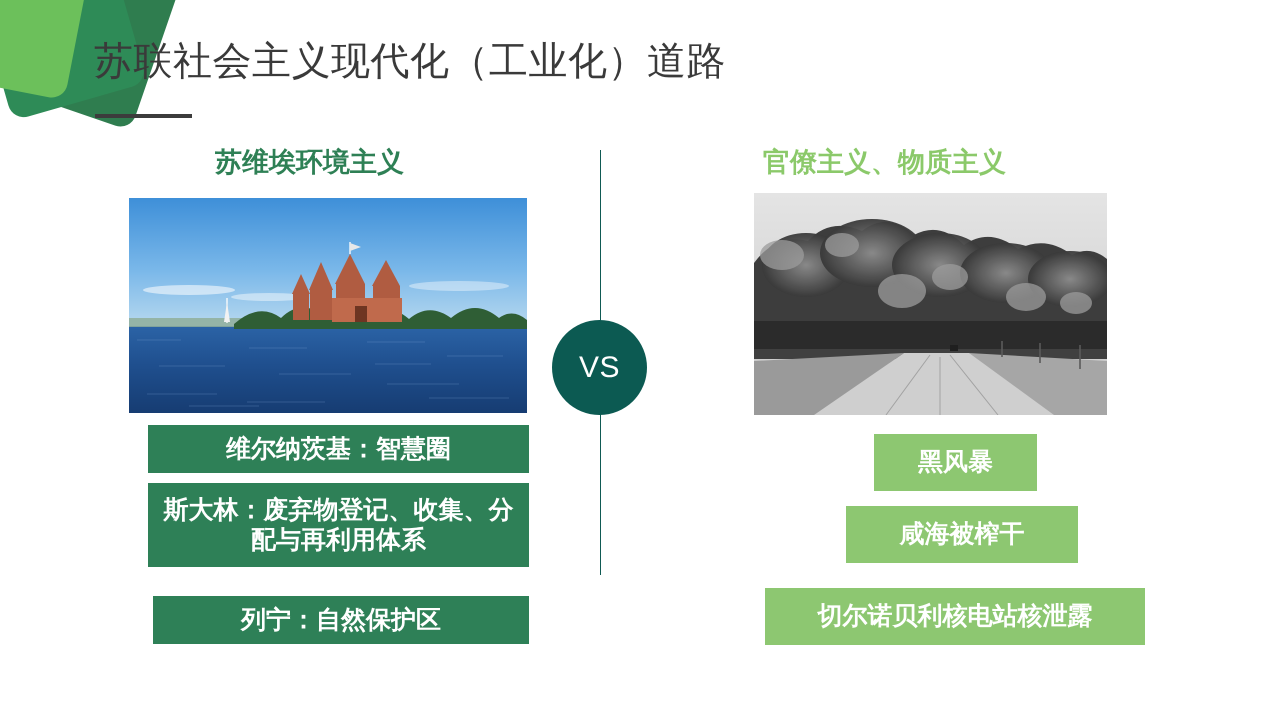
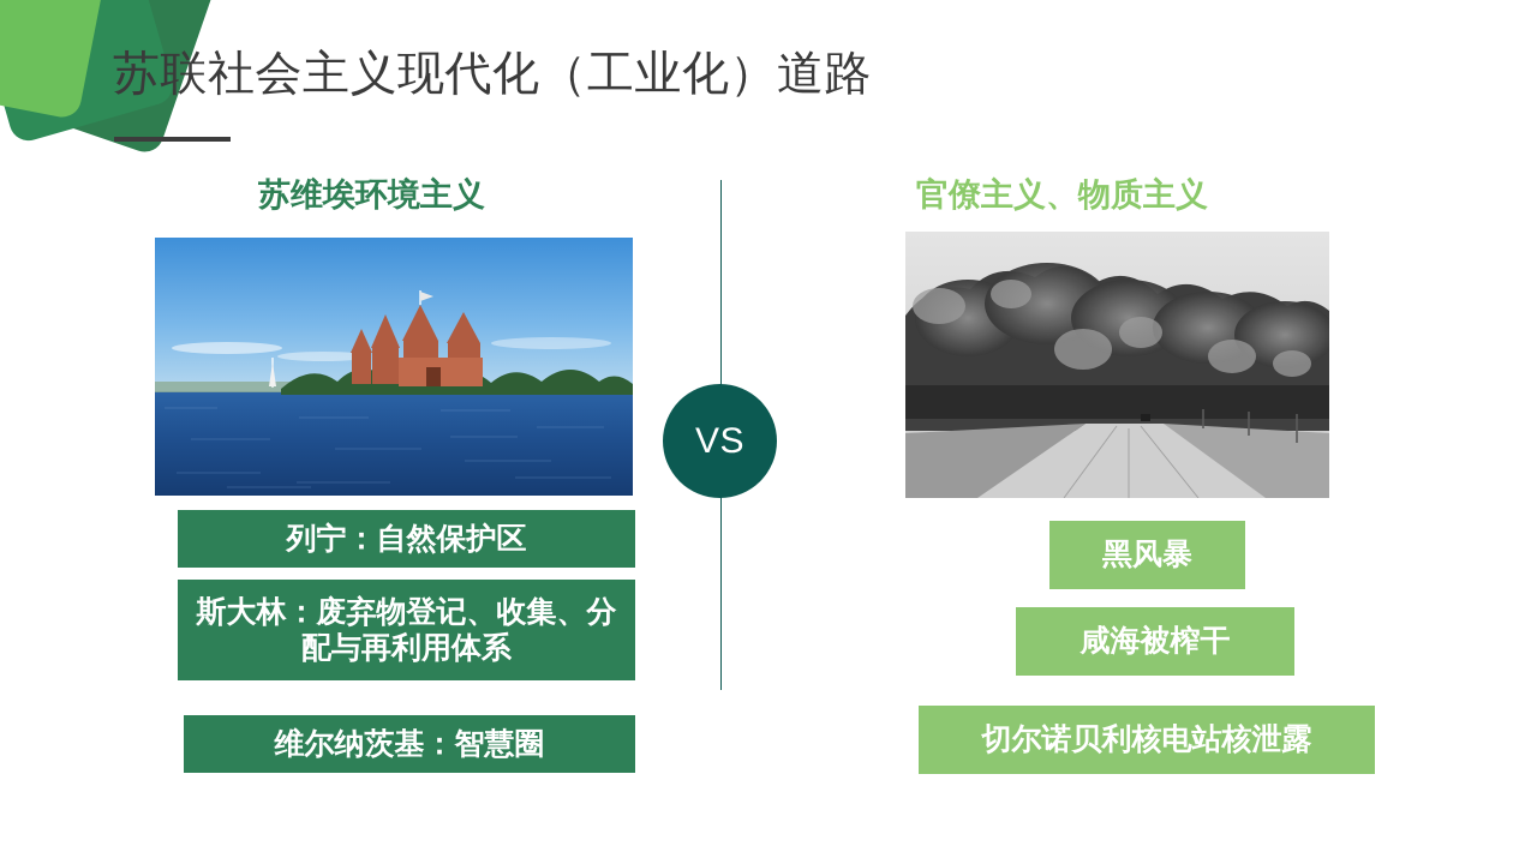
  苏联社会主义现代化（工业化）道路
  VS
  苏维埃环境主义
- 维尔纳茨基：智慧圈
+ 列宁：自然保护区
  斯大林：废弃物登记、收集、分配与再利用体系
- 列宁：自然保护区
+ 维尔纳茨基：智慧圈
  官僚主义、物质主义
  黑风暴
  咸海被榨干
  切尔诺贝利核电站核泄露
